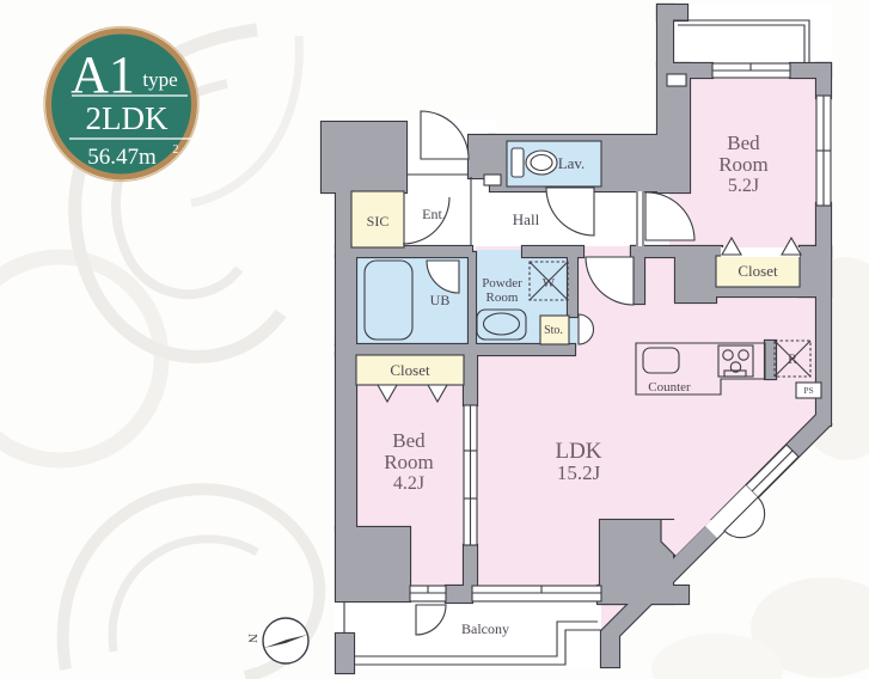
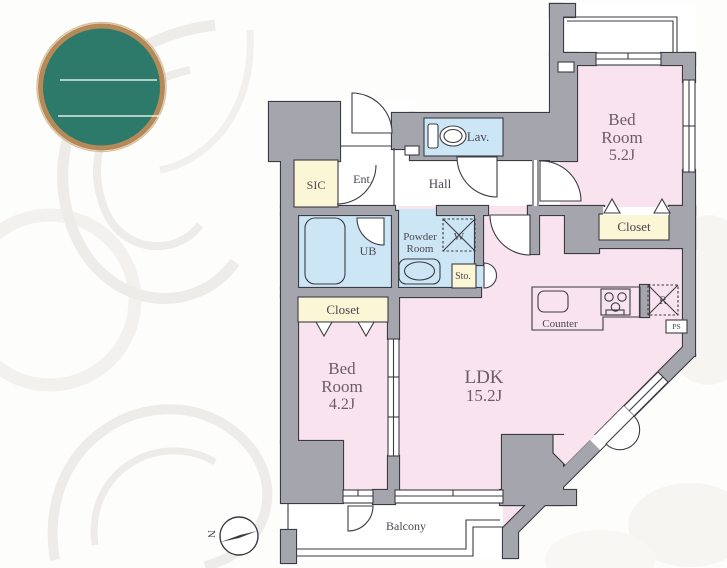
  Bed
  Room
  5.2J
  Bed
  Room
  4.2J
  LDK
  15.2J
  Closet
  Closet
  Lav.
  Hall
  Ent.
  SIC
  UB
  Powder
  Room
  Sto.
  W
  R
  PS
  Counter
  Balcony
- A1
- type
- 2LDK
- 56.47m
- 2
